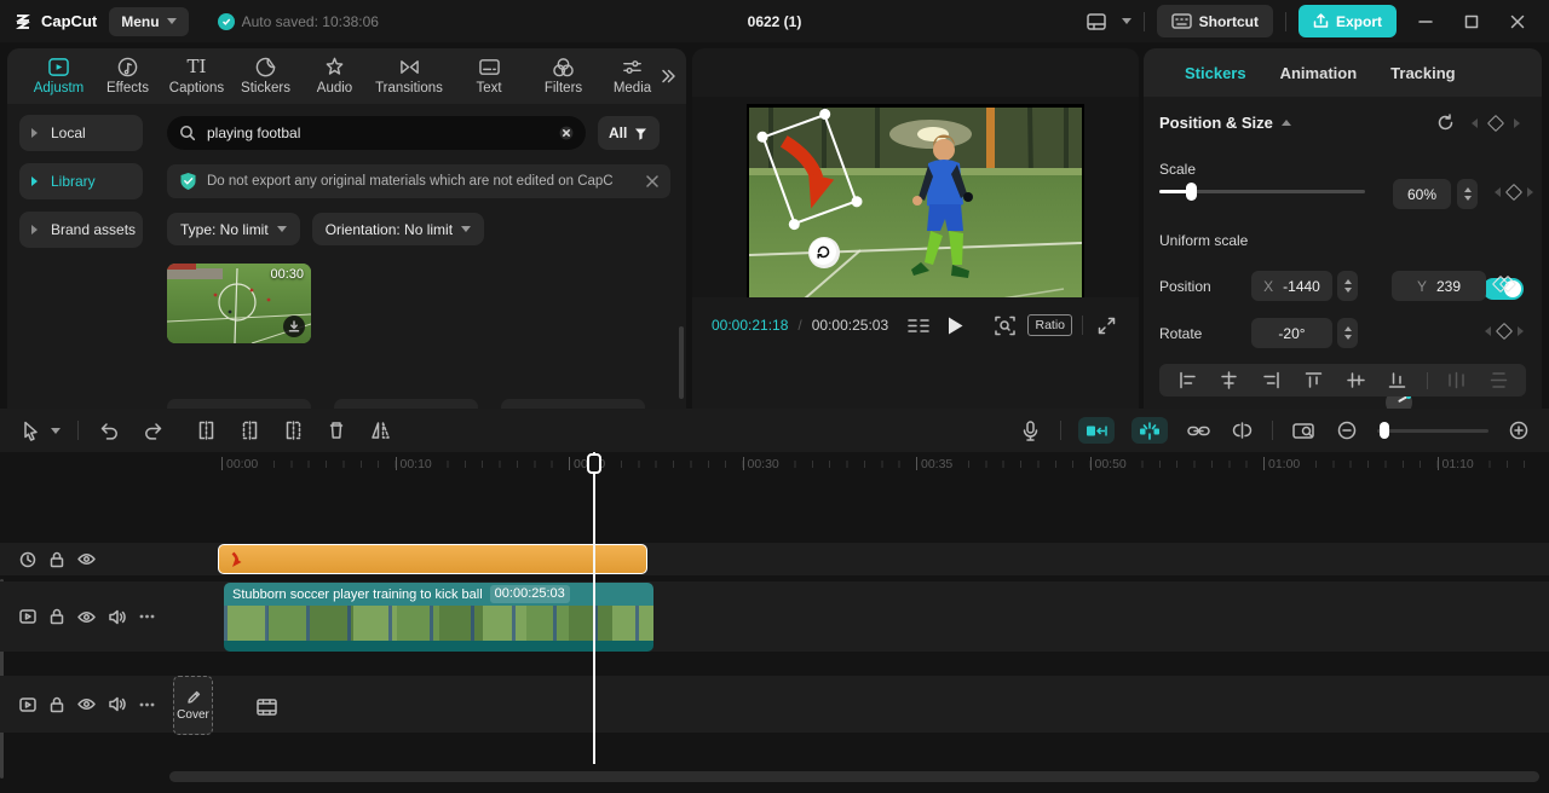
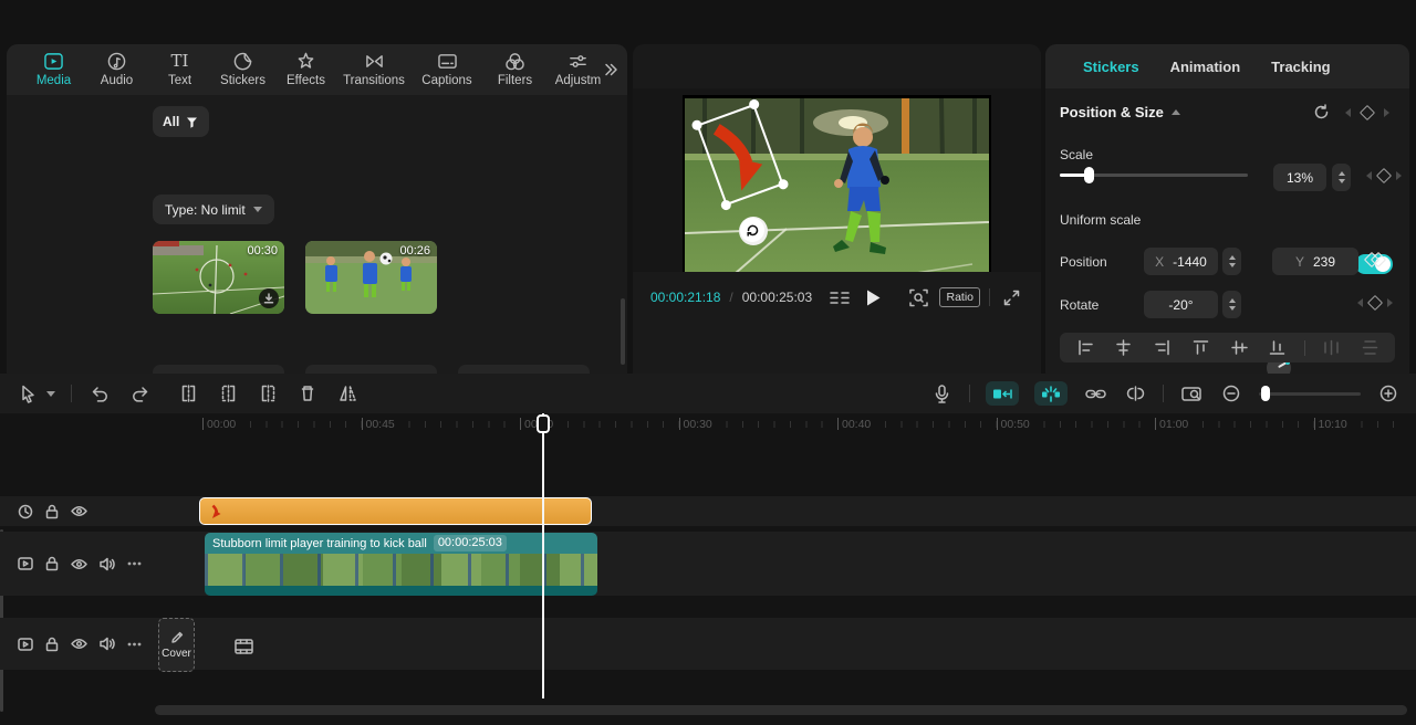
- CapCut
- Menu
- Auto saved: 10:38:06
- 0622 (1)
- Shortcut
- Export
- Adjustm
+ Media
- Effects
+ Audio
  TI
- Captions
+ Text
  Stickers
- Audio
+ Effects
  Transitions
- Text
+ Captions
  Filters
- Media
+ Adjustm
- Local
- Library
- Brand assets
- playing footbal
  All
- Do not export any original materials which are not edited on CapC
  Type: No limit
- Orientation: No limit
  00:30
+ 00:26
  00:00:21:18
  /
  00:00:25:03
  Ratio
  Stickers
  Animation
  Tracking
  Position & Size
  Scale
- 60%
+ 13%
  Uniform scale
  Position
  X
  -1440
  Y
  239
  Rotate
  -20°
  00:00
- 00:10
+ 00:45
  00:30
- 00:35
+ 00:40
  00:50
  01:00
- 01:10
+ 10:10
- Stubborn soccer player training to kick ball
+ Stubborn limit player training to kick ball
  00:00:25:03
  Cover
